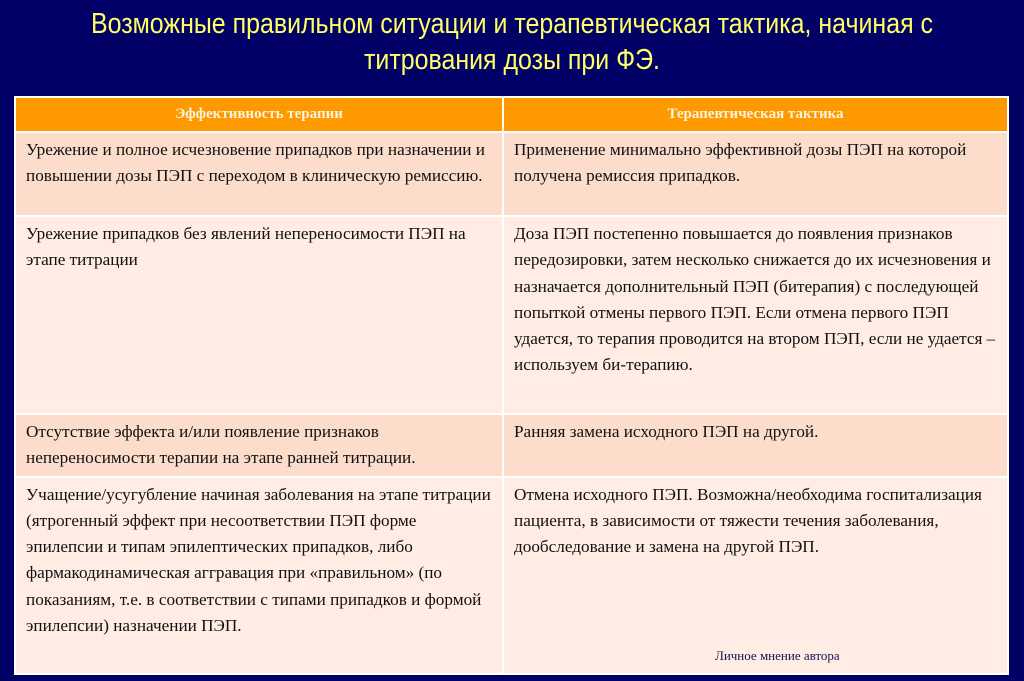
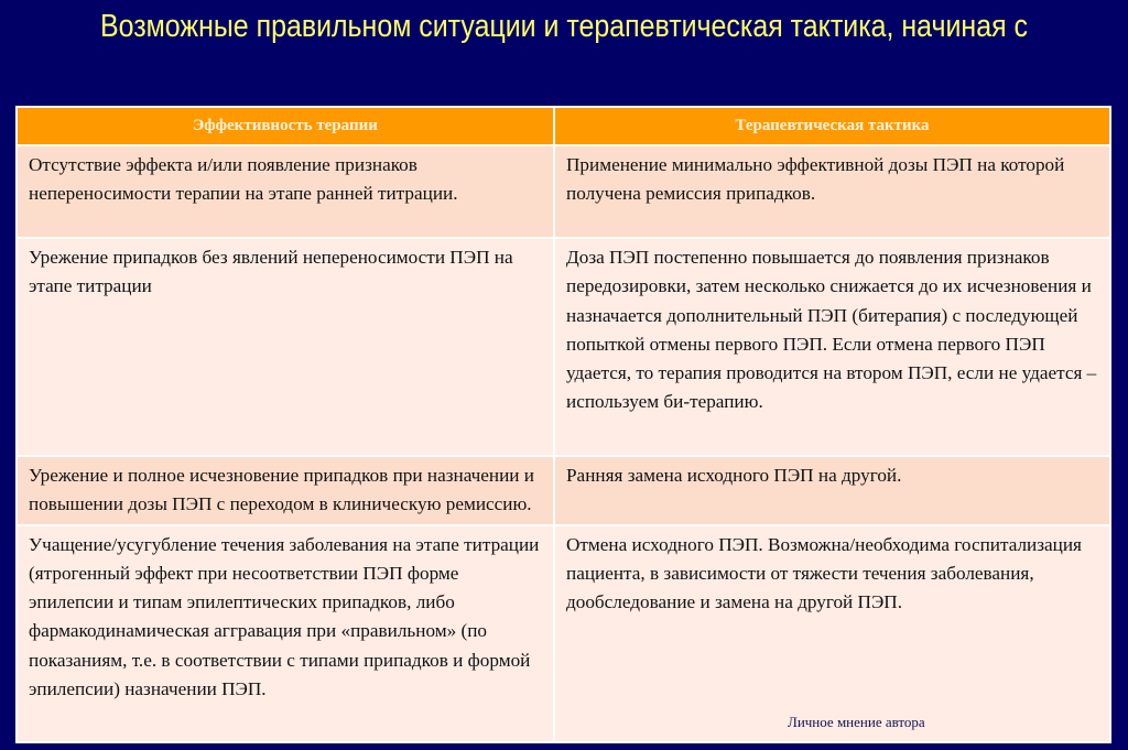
  Возможные правильном ситуации и терапевтическая тактика, начиная с
- титрования дозы при ФЭ.
  Эффективность терапии	Терапевтическая тактика
- Урежение и полное исчезновение припадков при назначении и повышении дозы ПЭП с переходом в клиническую ремиссию.	Применение минимально эффективной дозы ПЭП на которой получена ремиссия припадков.
+ Отсутствие эффекта и/или появление признаков непереносимости терапии на этапе ранней титрации.	Применение минимально эффективной дозы ПЭП на которой получена ремиссия припадков.
  Урежение припадков без явлений непереносимости ПЭП на этапе титрации	Доза ПЭП постепенно повышается до появления признаков передозировки, затем несколько снижается до их исчезновения и назначается дополнительный ПЭП (битерапия) с последующей попыткой отмены первого ПЭП. Если отмена первого ПЭП удается, то терапия проводится на втором ПЭП, если не удается – используем би-терапию.
- Отсутствие эффекта и/или появление признаков непереносимости терапии на этапе ранней титрации.	Ранняя замена исходного ПЭП на другой.
+ Урежение и полное исчезновение припадков при назначении и повышении дозы ПЭП с переходом в клиническую ремиссию.	Ранняя замена исходного ПЭП на другой.
- Учащение/усугубление начиная заболевания на этапе титрации (ятрогенный эффект при несоответствии ПЭП форме эпилепсии и типам эпилептических припадков, либо фармакодинамическая аггравация при «правильном» (по показаниям, т.е. в соответствии с типами припадков и формой эпилепсии) назначении ПЭП.	Отмена исходного ПЭП. Возможна/необходима госпитализация пациента, в зависимости от тяжести течения заболевания, дообследование и замена на другой ПЭП.
+ Учащение/усугубление течения заболевания на этапе титрации (ятрогенный эффект при несоответствии ПЭП форме эпилепсии и типам эпилептических припадков, либо фармакодинамическая аггравация при «правильном» (по показаниям, т.е. в соответствии с типами припадков и формой эпилепсии) назначении ПЭП.	Отмена исходного ПЭП. Возможна/необходима госпитализация пациента, в зависимости от тяжести течения заболевания, дообследование и замена на другой ПЭП.
  Личное мнение автора
